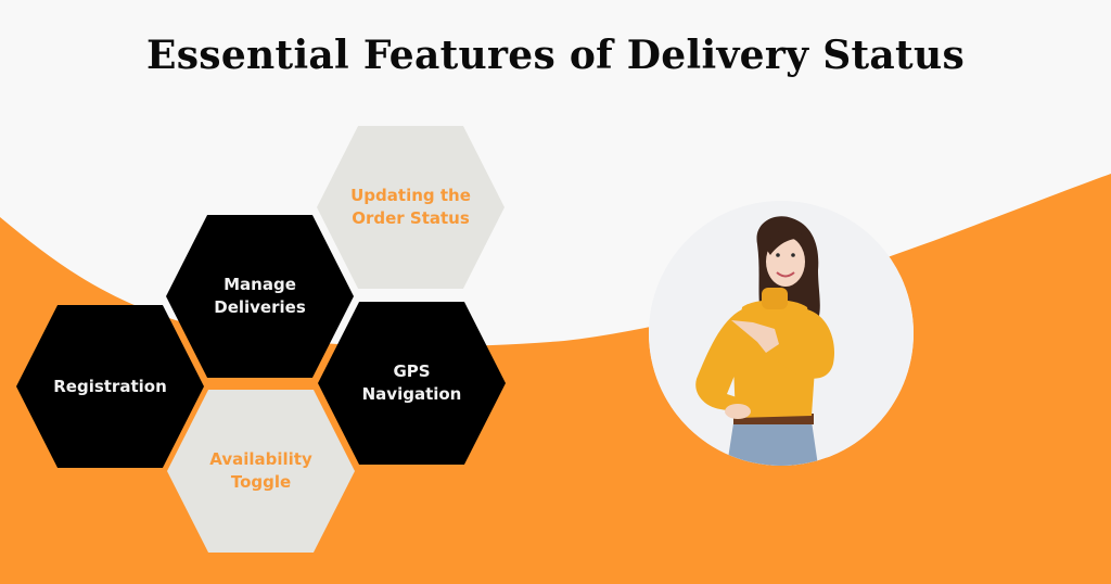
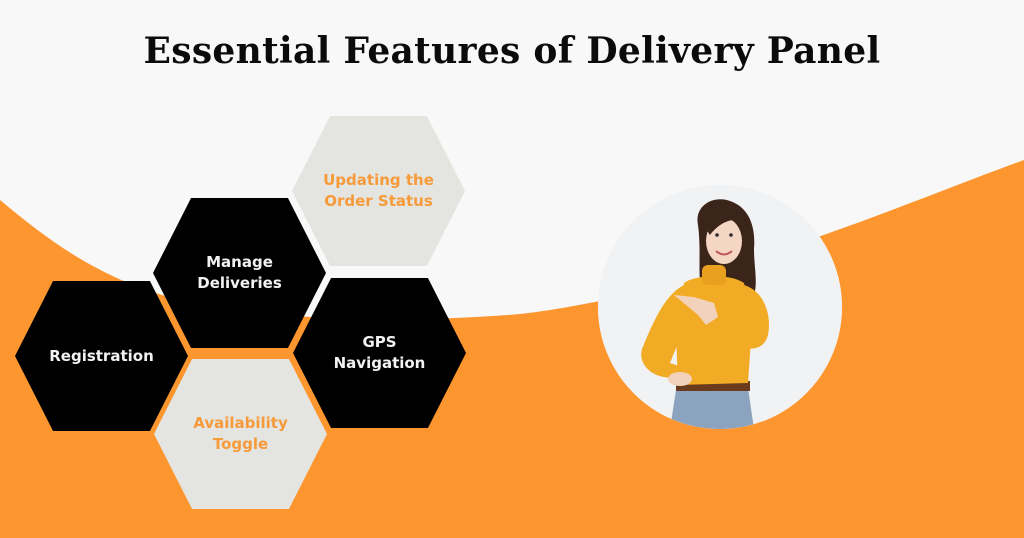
- Essential Features of Delivery Status
+ Essential Features of Delivery Panel
  Updating the
  Order Status
  Manage
  Deliveries
  GPS
  Navigation
  Registration
  Availability
  Toggle
